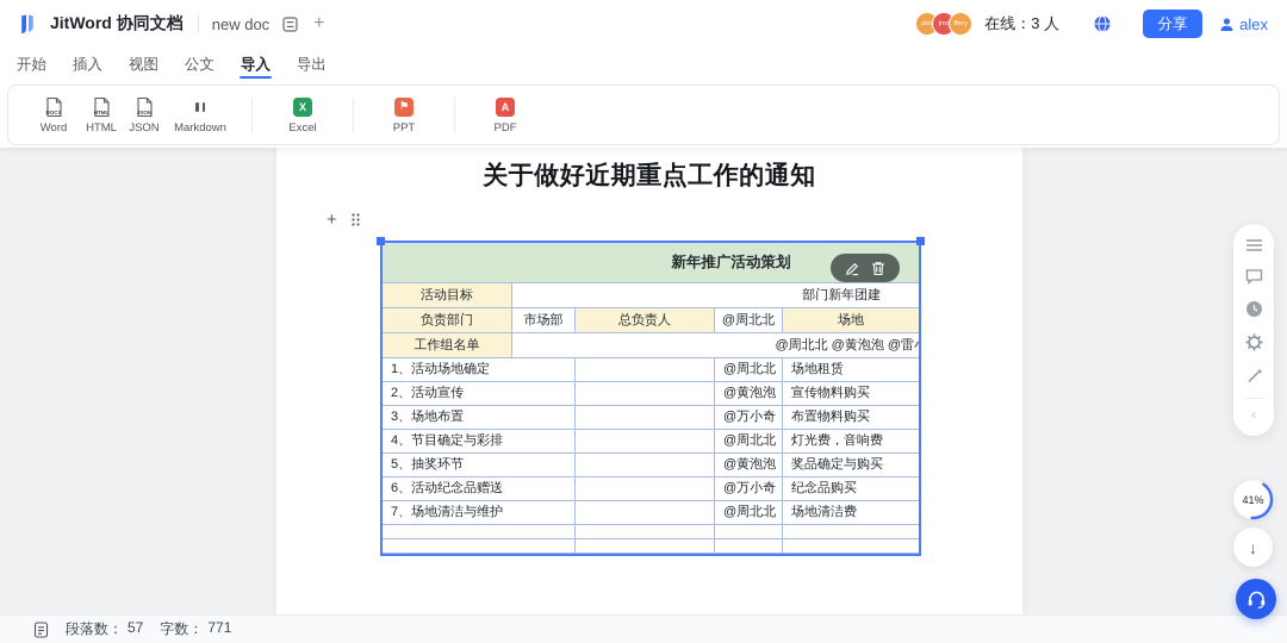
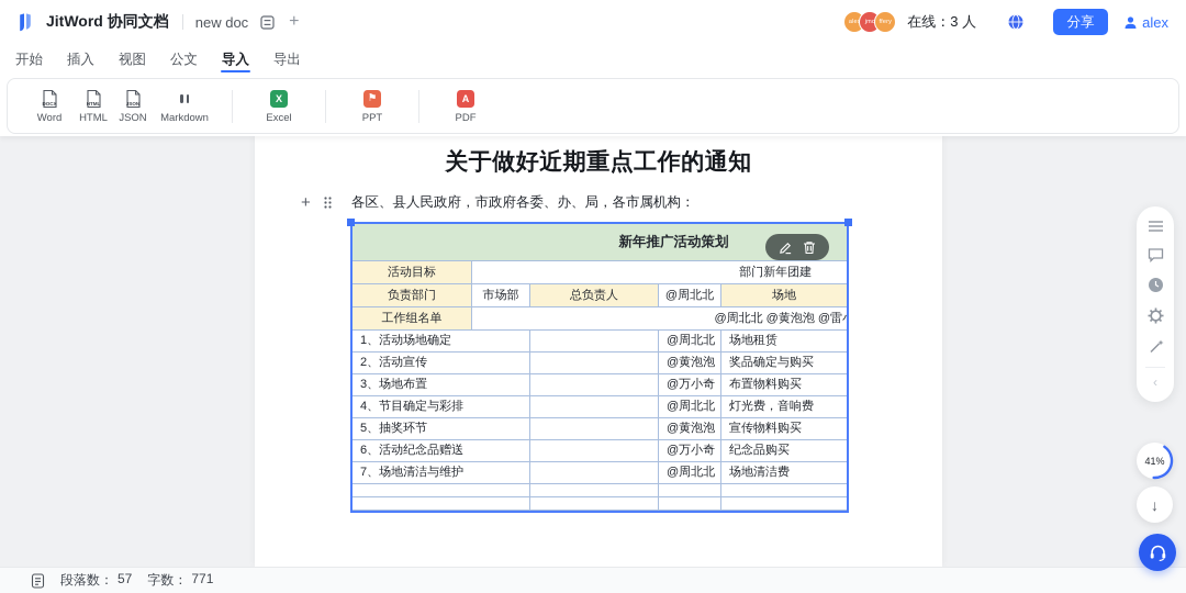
  JitWord 协同文档
  new doc
  +
  在线：3 人
  分享
  alex
  开始
  插入
  视图
  公文
  导入
  导出
  Word
  HTML
  JSON
  Markdown
  X
  Excel
  ⚑
  PPT
  A
  PDF
  关于做好近期重点工作的通知
  +
+ 各区、县人民政府，市政府各委、办、局，各市属机构：
  新年推广活动策划
  活动目标
  部门新年团建
  负责部门
  市场部
  总负责人
  @周北北
  场地
  工作组名单
  @周北北 @黄泡泡 @雷
  1、活动场地确定
  @周北北
  场地租赁
  2、活动宣传
  @黄泡泡
- 宣传物料购买
+ 奖品确定与购买
  3、场地布置
  @万小奇
  布置物料购买
  4、节目确定与彩排
  @周北北
  灯光费，音响费
  5、抽奖环节
  @黄泡泡
- 奖品确定与购买
+ 宣传物料购买
  6、活动纪念品赠送
  @万小奇
  纪念品购买
  7、场地清洁与维护
  @周北北
  场地清洁费
  ‹
  41%
  ↓
  段落数：
  57
  字数：
  771
